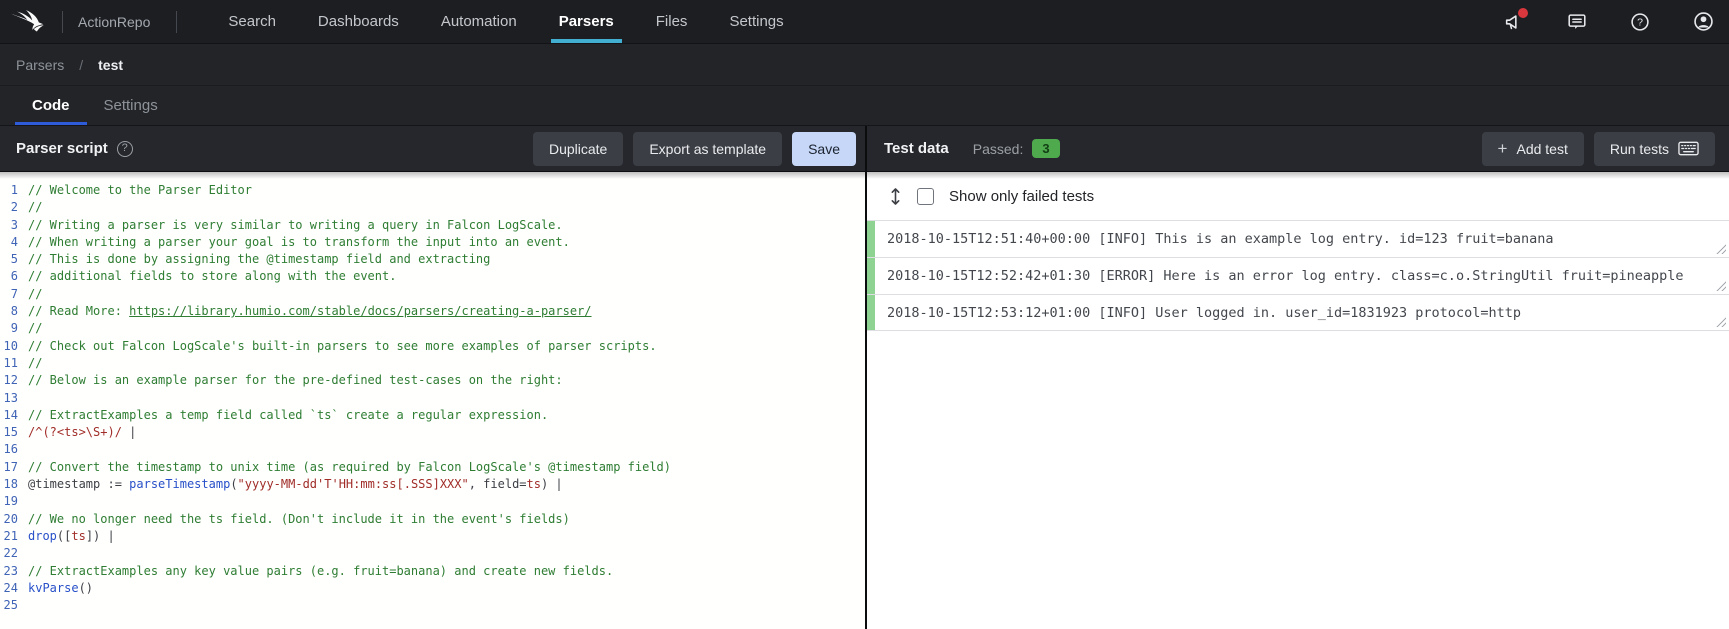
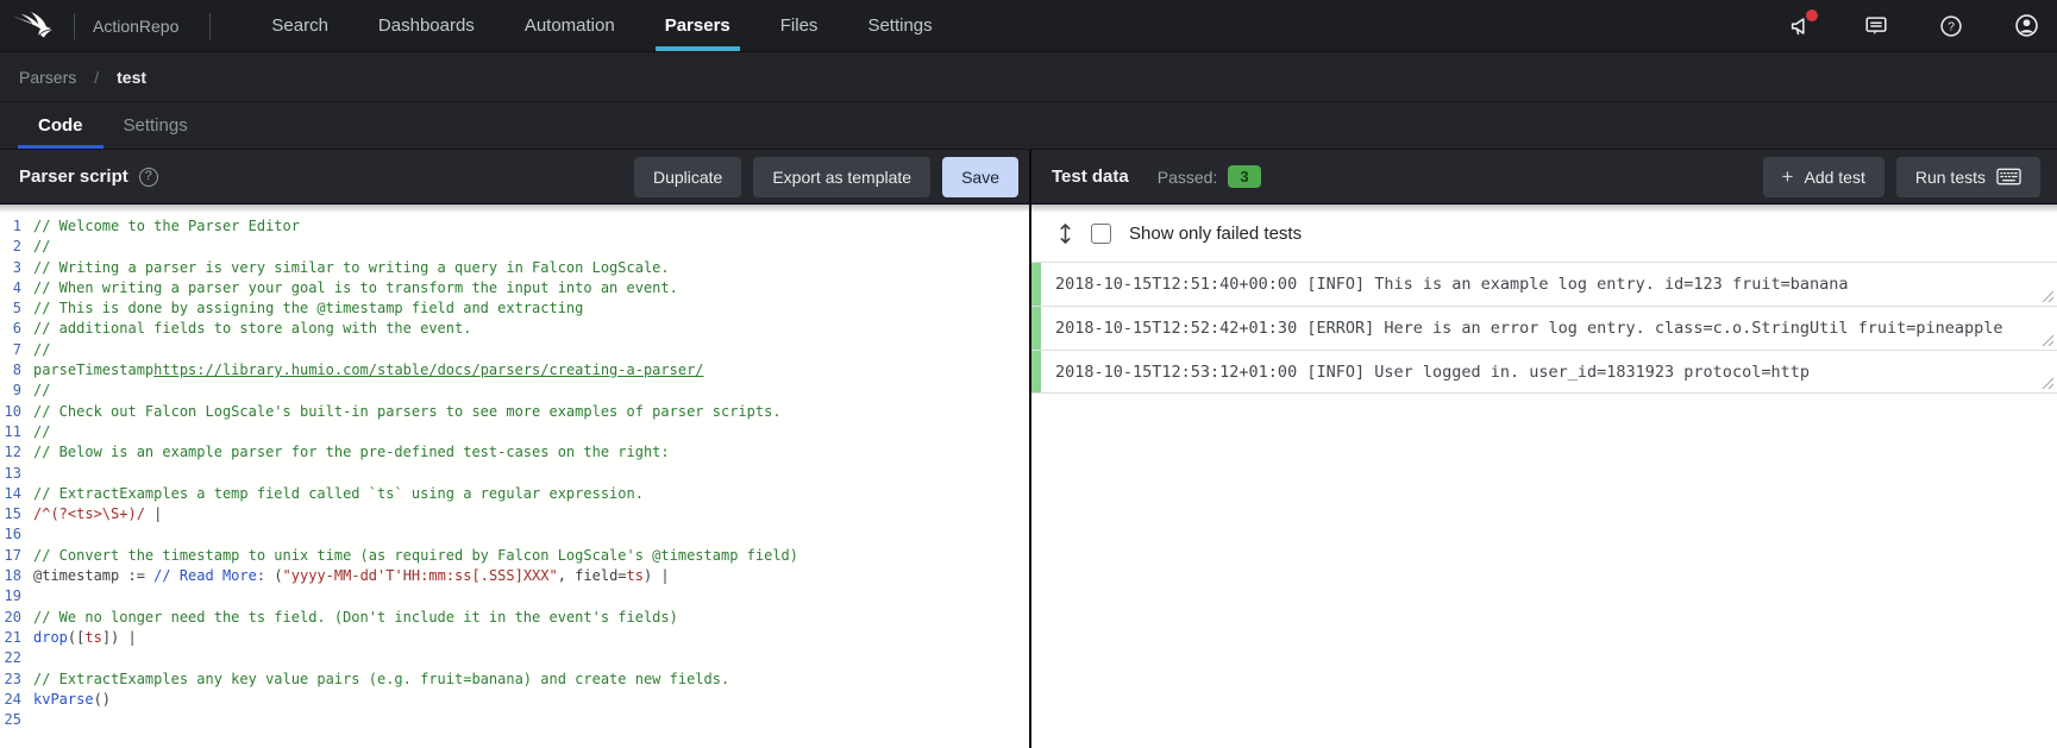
  ActionRepo
  Search
  Dashboards
  Automation
  Parsers
  Files
  Settings
  ?
  Parsers
  /
  test
  Code
  Settings
  Parser script
  ?
  Duplicate
  Export as template
  Save
  Test data
  Passed:
  3
  +
  Add test
  Run tests
  1
  // Welcome to the Parser Editor
  2
  //
  3
  // Writing a parser is very similar to writing a query in Falcon LogScale.
  4
  // When writing a parser your goal is to transform the input into an event.
  5
  // This is done by assigning the @timestamp field and extracting
  6
  // additional fields to store along with the event.
  7
  //
  8
- // Read More: https://library.humio.com/stable/docs/parsers/creating-a-parser/
+ parseTimestamphttps://library.humio.com/stable/docs/parsers/creating-a-parser/
  9
  //
  10
  // Check out Falcon LogScale's built-in parsers to see more examples of parser scripts.
  11
  //
  12
  // Below is an example parser for the pre-defined test-cases on the right:
  13
  14
- // ExtractExamples a temp field called `ts` create a regular expression.
+ // ExtractExamples a temp field called `ts` using a regular expression.
  15
  /^(?<ts>\S+)/ |
  16
  17
  // Convert the timestamp to unix time (as required by Falcon LogScale's @timestamp field)
  18
- @timestamp := parseTimestamp("yyyy-MM-dd'T'HH:mm:ss[.SSS]XXX", field=ts) |
+ @timestamp := // Read More: ("yyyy-MM-dd'T'HH:mm:ss[.SSS]XXX", field=ts) |
  19
  20
  // We no longer need the ts field. (Don't include it in the event's fields)
  21
  drop([ts]) |
  22
  23
  // ExtractExamples any key value pairs (e.g. fruit=banana) and create new fields.
  24
  kvParse()
  25
  Show only failed tests
  2018-10-15T12:51:40+00:00 [INFO] This is an example log entry. id=123 fruit=banana
  2018-10-15T12:52:42+01:30 [ERROR] Here is an error log entry. class=c.o.StringUtil fruit=pineapple
  2018-10-15T12:53:12+01:00 [INFO] User logged in. user_id=1831923 protocol=http
